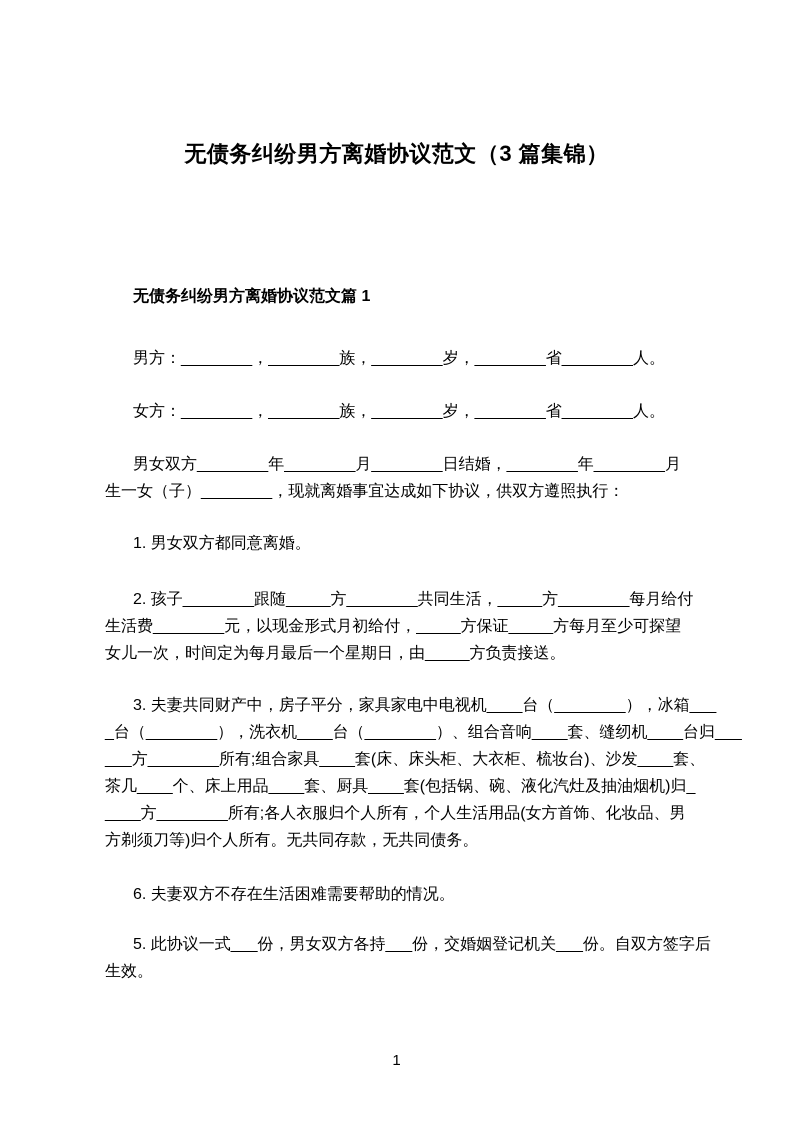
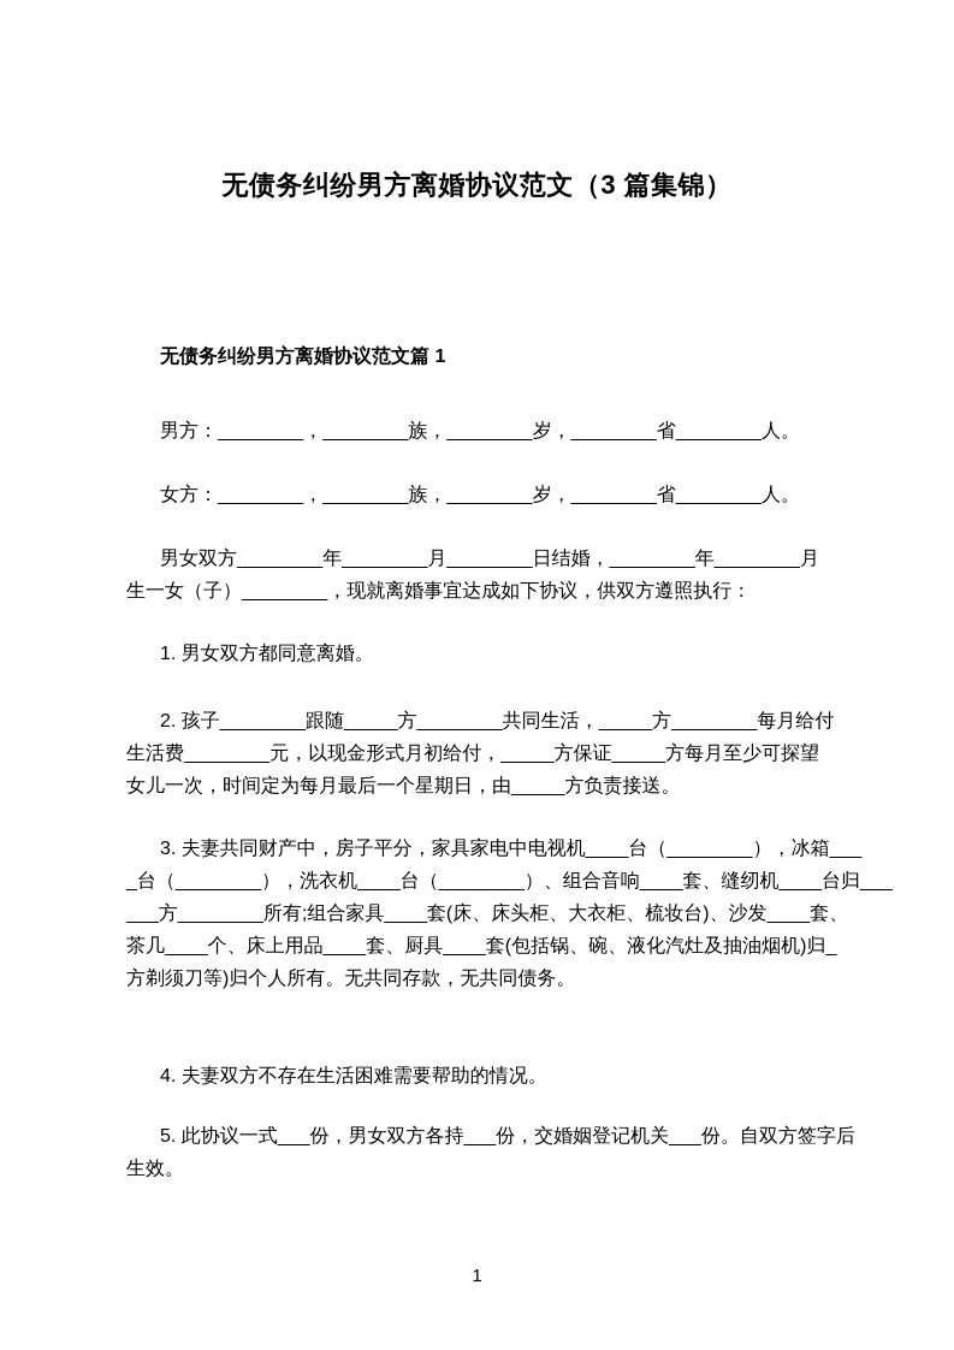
  无债务纠纷男方离婚协议范文（3 篇集锦）
  无债务纠纷男方离婚协议范文篇 1
  男方：________，________族，________岁，________省________人。
  女方：________，________族，________岁，________省________人。
  男女双方________年________月________日结婚，________年________月
  生一女（子）________，现就离婚事宜达成如下协议，供双方遵照执行：
  1. 男女双方都同意离婚。
  2. 孩子________跟随_____方________共同生活，_____方________每月给付
  生活费________元，以现金形式月初给付，_____方保证_____方每月至少可探望
  女儿一次，时间定为每月最后一个星期日，由_____方负责接送。
  3. 夫妻共同财产中，房子平分，家具家电中电视机____台（________），冰箱___
  _台（________），洗衣机____台（________）、组合音响____套、缝纫机____台归___
  ___方________所有;组合家具____套(床、床头柜、大衣柜、梳妆台)、沙发____套、
  茶几____个、床上用品____套、厨具____套(包括锅、碗、液化汽灶及抽油烟机)归_
- ____方________所有;各人衣服归个人所有，个人生活用品(女方首饰、化妆品、男
  方剃须刀等)归个人所有。无共同存款，无共同债务。
- 6. 夫妻双方不存在生活困难需要帮助的情况。
+ 4. 夫妻双方不存在生活困难需要帮助的情况。
  5. 此协议一式___份，男女双方各持___份，交婚姻登记机关___份。自双方签字后
  生效。
  1
